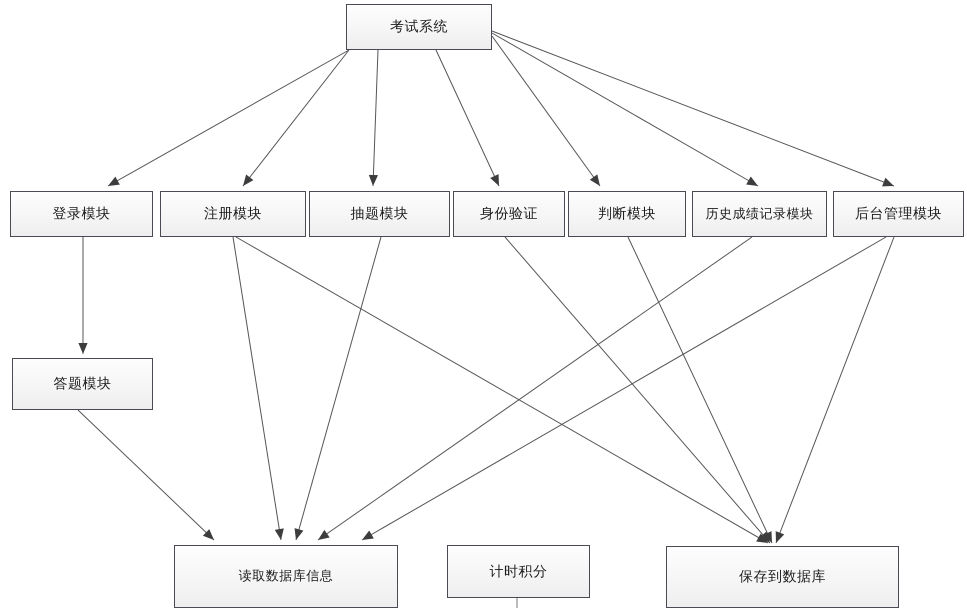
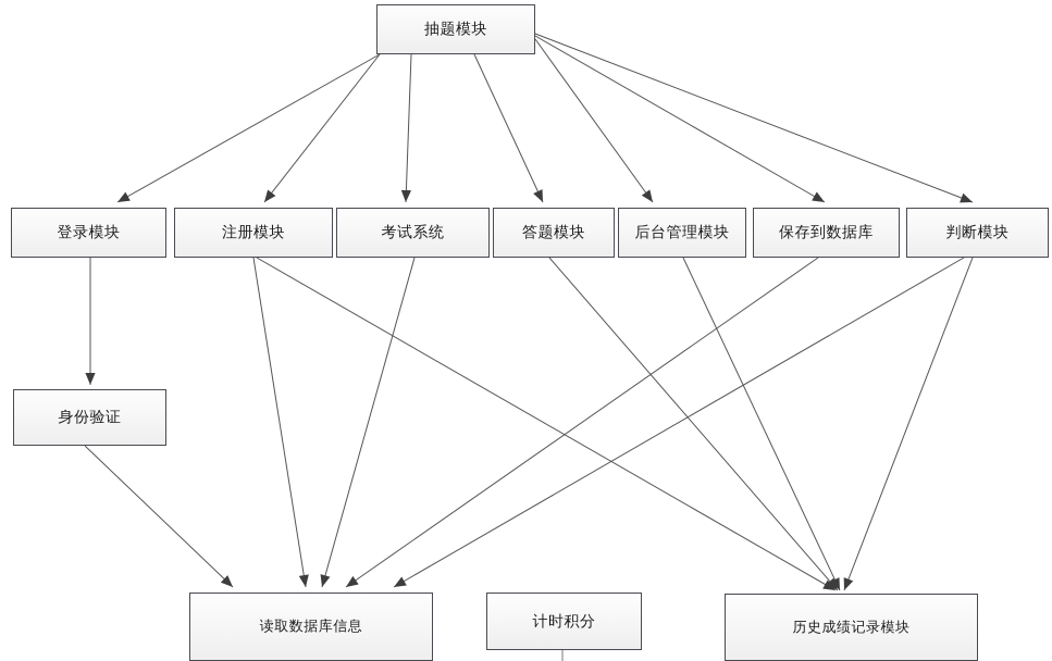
- 考试系统
+ 抽题模块
  登录模块
  注册模块
- 抽题模块
+ 考试系统
- 身份验证
+ 答题模块
- 判断模块
+ 后台管理模块
- 历史成绩记录模块
+ 保存到数据库
- 后台管理模块
+ 判断模块
- 答题模块
+ 身份验证
  读取数据库信息
  计时积分
- 保存到数据库
+ 历史成绩记录模块
